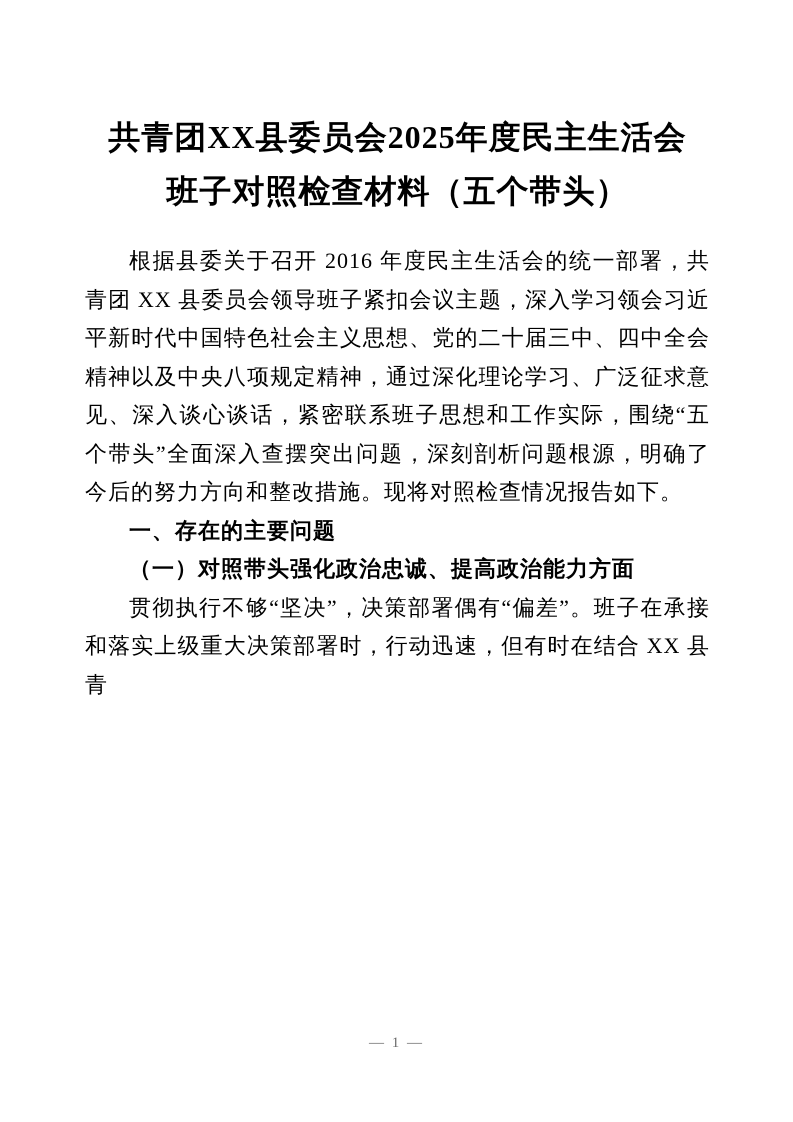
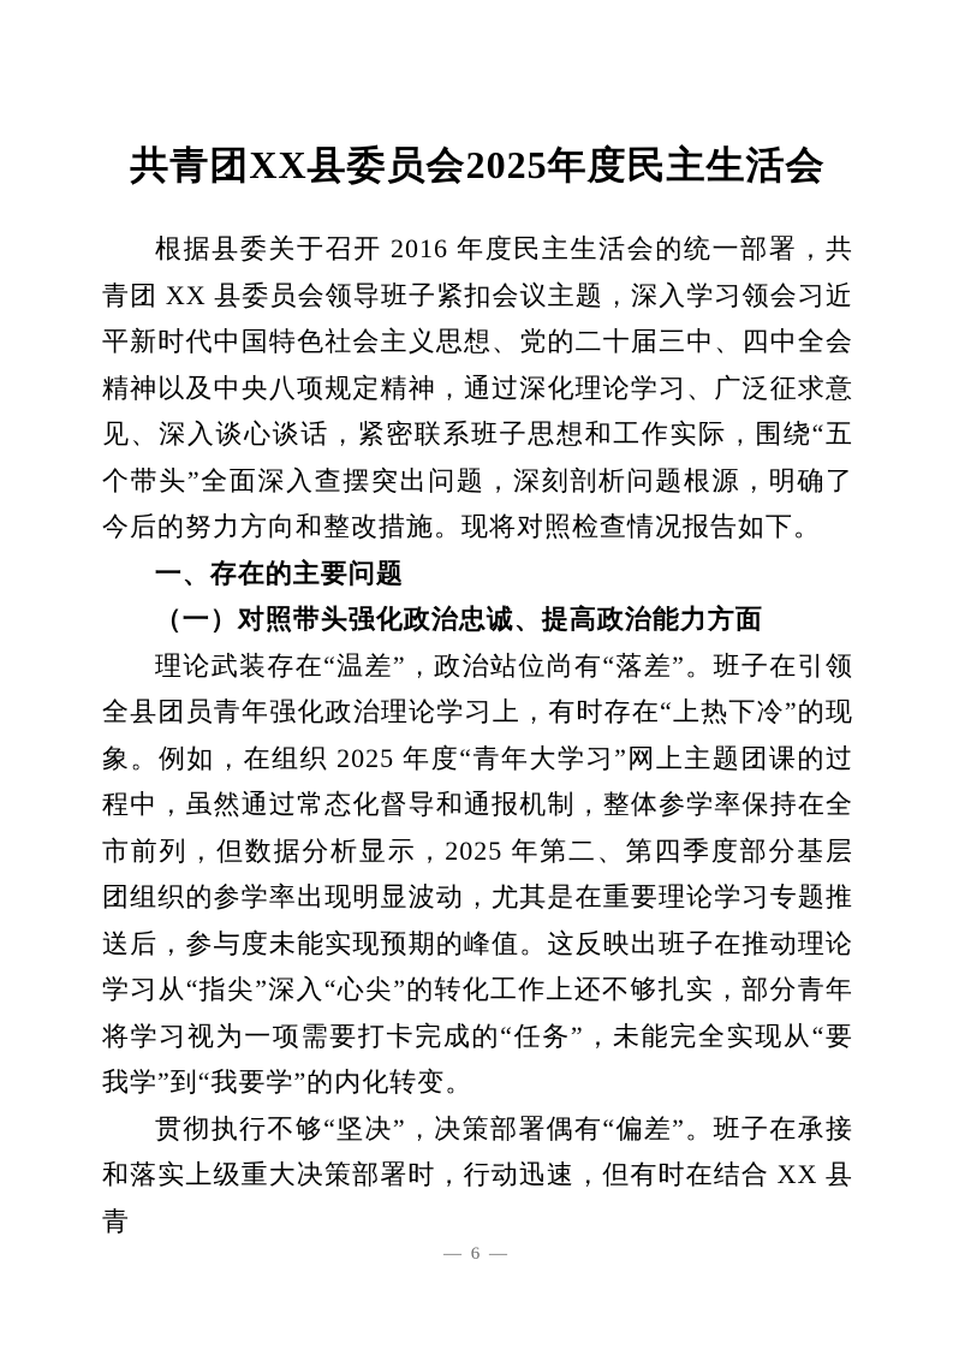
  共青团XX县委员会2025年度民主生活会
- 班子对照检查材料（五个带头）
  根据县委关于召开 2016 年度民主生活会的统一部署，共青团 XX 县委员会领导班子紧扣会议主题，深入学习领会习近平新时代中国特色社会主义思想、党的二十届三中、四中全会精神以及中央八项规定精神，通过深化理论学习、广泛征求意见、深入谈心谈话，紧密联系班子思想和工作实际，围绕“五个带头”全面深入查摆突出问题，深刻剖析问题根源，明确了今后的努力方向和整改措施。现将对照检查情况报告如下。
  一、存在的主要问题
  （一）对照带头强化政治忠诚、提高政治能力方面
+ 理论武装存在“温差”，政治站位尚有“落差”。班子在引领全县团员青年强化政治理论学习上，有时存在“上热下冷”的现象。例如，在组织 2025 年度“青年大学习”网上主题团课的过程中，虽然通过常态化督导和通报机制，整体参学率保持在全市前列，但数据分析显示，2025 年第二、第四季度部分基层团组织的参学率出现明显波动，尤其是在重要理论学习专题推送后，参与度未能实现预期的峰值。这反映出班子在推动理论学习从“指尖”深入“心尖”的转化工作上还不够扎实，部分青年将学习视为一项需要打卡完成的“任务”，未能完全实现从“要我学”到“我要学”的内化转变。
  贯彻执行不够“坚决”，决策部署偶有“偏差”。班子在承接和落实上级重大决策部署时，行动迅速，但有时在结合 XX 县青
- — 1 —
+ — 6 —
